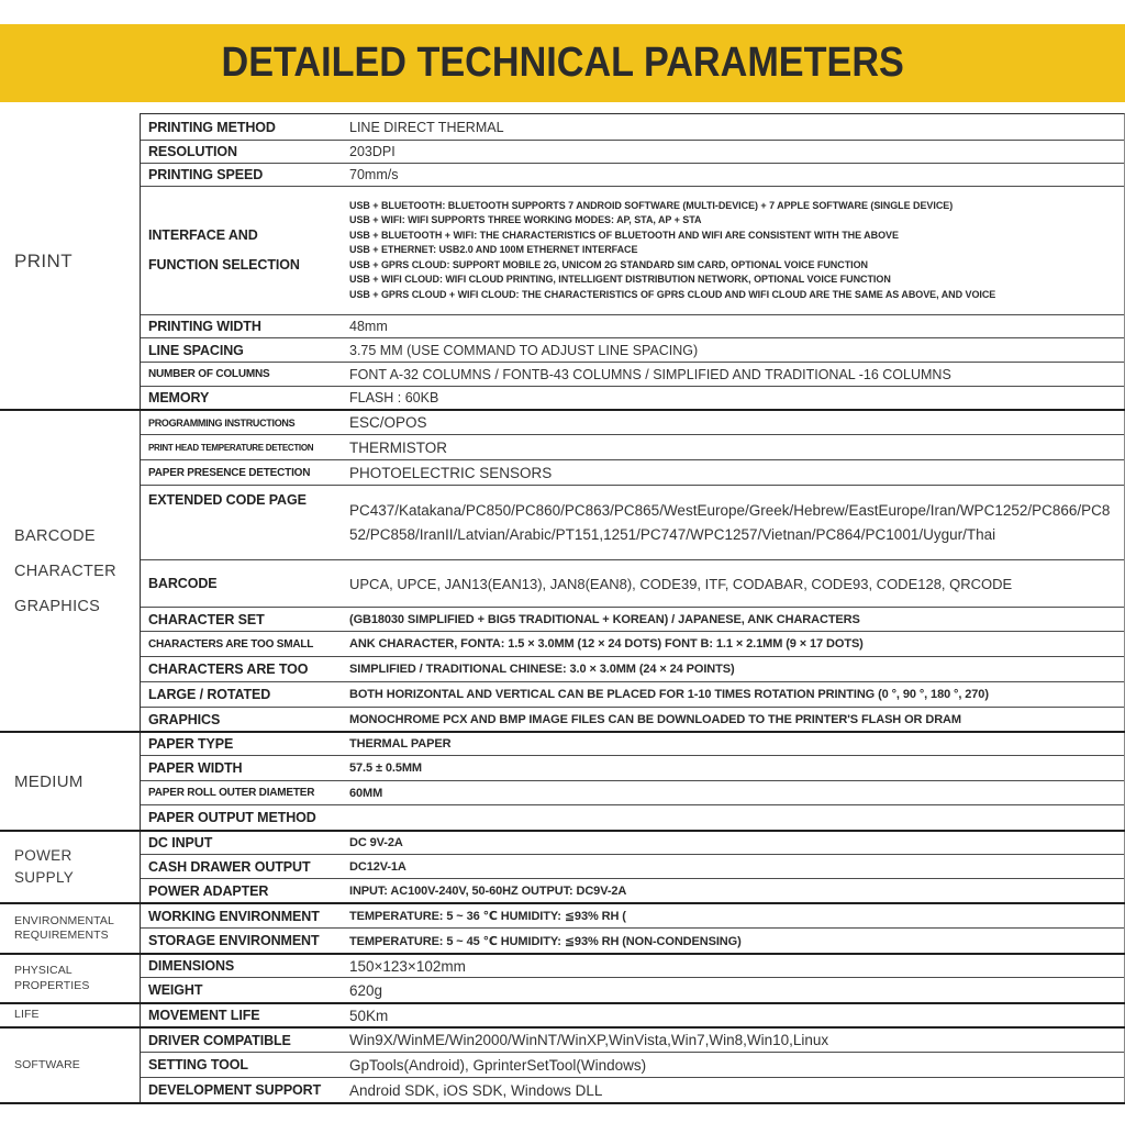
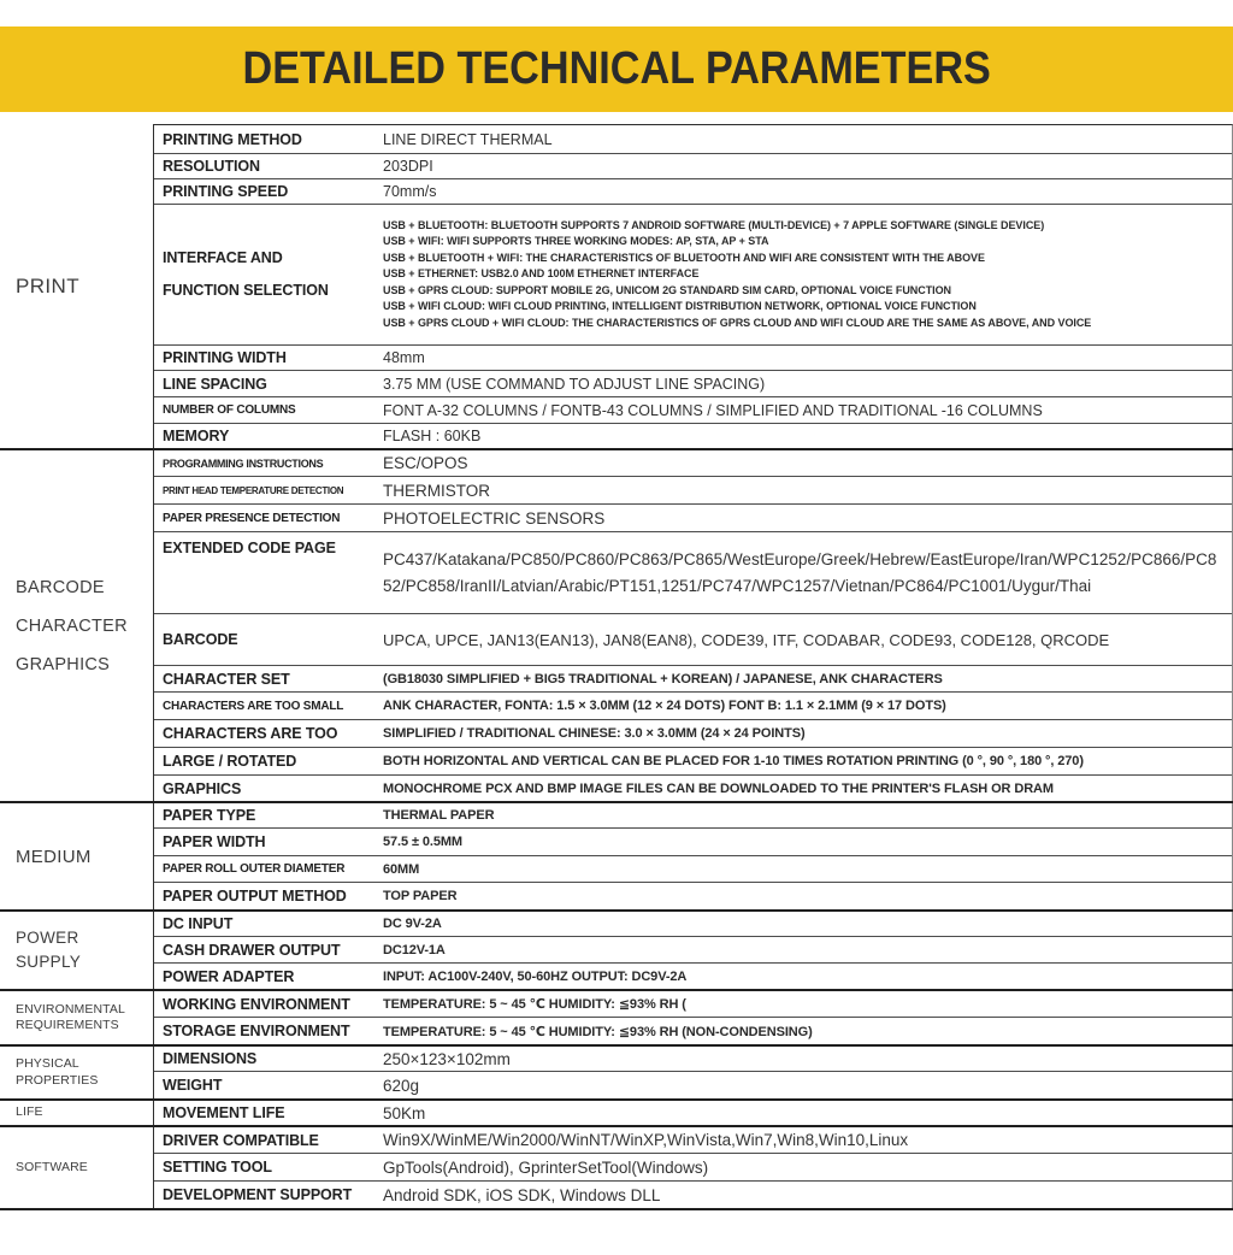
  DETAILED TECHNICAL PARAMETERS
  PRINT
  PRINTING METHOD
  LINE DIRECT THERMAL
  RESOLUTION
  203DPI
  PRINTING SPEED
  70mm/s
  INTERFACE AND
  FUNCTION SELECTION
  USB + BLUETOOTH: BLUETOOTH SUPPORTS 7 ANDROID SOFTWARE (MULTI-DEVICE) + 7 APPLE SOFTWARE (SINGLE DEVICE)
  USB + WIFI: WIFI SUPPORTS THREE WORKING MODES: AP, STA, AP + STA
  USB + BLUETOOTH + WIFI: THE CHARACTERISTICS OF BLUETOOTH AND WIFI ARE CONSISTENT WITH THE ABOVE
  USB + ETHERNET: USB2.0 AND 100M ETHERNET INTERFACE
  USB + GPRS CLOUD: SUPPORT MOBILE 2G, UNICOM 2G STANDARD SIM CARD, OPTIONAL VOICE FUNCTION
  USB + WIFI CLOUD: WIFI CLOUD PRINTING, INTELLIGENT DISTRIBUTION NETWORK, OPTIONAL VOICE FUNCTION
  USB + GPRS CLOUD + WIFI CLOUD: THE CHARACTERISTICS OF GPRS CLOUD AND WIFI CLOUD ARE THE SAME AS ABOVE, AND VOICE
  PRINTING WIDTH
  48mm
  LINE SPACING
  3.75 MM (USE COMMAND TO ADJUST LINE SPACING)
  NUMBER OF COLUMNS
  FONT A-32 COLUMNS / FONTB-43 COLUMNS / SIMPLIFIED AND TRADITIONAL -16 COLUMNS
  MEMORY
  FLASH : 60KB
  BARCODE
  CHARACTER
  GRAPHICS
  PROGRAMMING INSTRUCTIONS
  ESC/OPOS
  PRINT HEAD TEMPERATURE DETECTION
  THERMISTOR
  PAPER PRESENCE DETECTION
  PHOTOELECTRIC SENSORS
  EXTENDED CODE PAGE
  PC437/Katakana/PC850/PC860/PC863/PC865/WestEurope/Greek/Hebrew/EastEurope/Iran/WPC1252/PC866/PC852/PC858/IranII/Latvian/Arabic/PT151,1251/PC747/WPC1257/Vietnan/PC864/PC1001/Uygur/Thai
  BARCODE
  UPCA, UPCE, JAN13(EAN13), JAN8(EAN8), CODE39, ITF, CODABAR, CODE93, CODE128, QRCODE
  CHARACTER SET
  (GB18030 SIMPLIFIED + BIG5 TRADITIONAL + KOREAN) / JAPANESE, ANK CHARACTERS
  CHARACTERS ARE TOO SMALL
  ANK CHARACTER, FONTA: 1.5 × 3.0MM (12 × 24 DOTS) FONT B: 1.1 × 2.1MM (9 × 17 DOTS)
  CHARACTERS ARE TOO
  SIMPLIFIED / TRADITIONAL CHINESE: 3.0 × 3.0MM (24 × 24 POINTS)
  LARGE / ROTATED
  BOTH HORIZONTAL AND VERTICAL CAN BE PLACED FOR 1-10 TIMES ROTATION PRINTING (0 °, 90 °, 180 °, 270)
  GRAPHICS
  MONOCHROME PCX AND BMP IMAGE FILES CAN BE DOWNLOADED TO THE PRINTER'S FLASH OR DRAM
  MEDIUM
  PAPER TYPE
  THERMAL PAPER
  PAPER WIDTH
  57.5 ± 0.5MM
  PAPER ROLL OUTER DIAMETER
  60MM
  PAPER OUTPUT METHOD
+ TOP PAPER
  POWER
  SUPPLY
  DC INPUT
  DC 9V-2A
  CASH DRAWER OUTPUT
  DC12V-1A
  POWER ADAPTER
  INPUT: AC100V-240V, 50-60HZ OUTPUT: DC9V-2A
  ENVIRONMENTAL
  REQUIREMENTS
  WORKING ENVIRONMENT
- TEMPERATURE: 5 ~ 36 ℃ HUMIDITY: ≦93% RH (
+ TEMPERATURE: 5 ~ 45 ℃ HUMIDITY: ≦93% RH (
  STORAGE ENVIRONMENT
  TEMPERATURE: 5 ~ 45 ℃ HUMIDITY: ≦93% RH (NON-CONDENSING)
  PHYSICAL
  PROPERTIES
  DIMENSIONS
- 150×123×102mm
+ 250×123×102mm
  WEIGHT
  620g
  LIFE
  MOVEMENT LIFE
  50Km
  SOFTWARE
  DRIVER COMPATIBLE
  Win9X/WinME/Win2000/WinNT/WinXP,WinVista,Win7,Win8,Win10,Linux
  SETTING TOOL
  GpTools(Android), GprinterSetTool(Windows)
  DEVELOPMENT SUPPORT
  Android SDK, iOS SDK, Windows DLL
